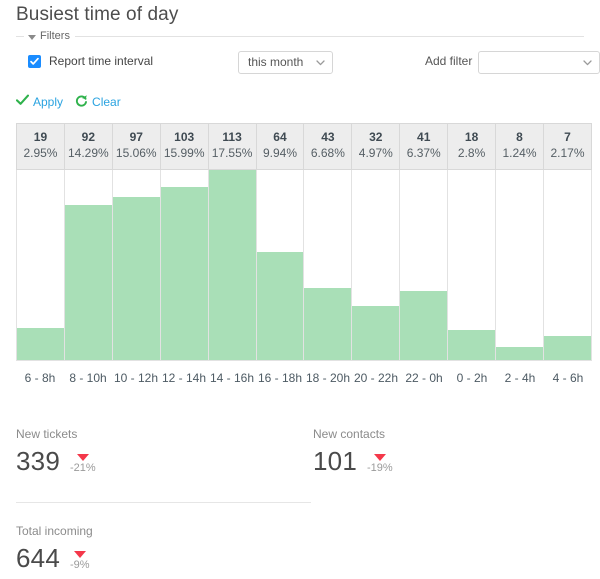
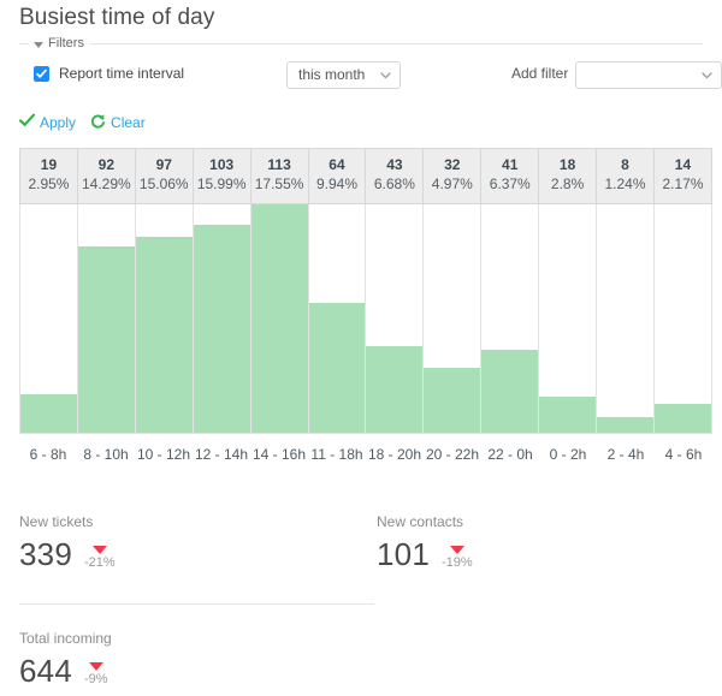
  Busiest time of day
  Filters
  Report time interval
  this month
  Add filter
  Apply
  Clear
- 192.95%	9214.29%	9715.06%	10315.99%	11317.55%	649.94%	436.68%	324.97%	416.37%	182.8%	81.24%	72.17%
+ 192.95%	9214.29%	9715.06%	10315.99%	11317.55%	649.94%	436.68%	324.97%	416.37%	182.8%	81.24%	142.17%
  6 - 8h
  8 - 10h
  10 - 12h
  12 - 14h
  14 - 16h
- 16 - 18h
+ 11 - 18h
  18 - 20h
  20 - 22h
  22 - 0h
  0 - 2h
  2 - 4h
  4 - 6h
  New tickets
  339
  -21%
  New contacts
  101
  -19%
  Total incoming
  644
  -9%
